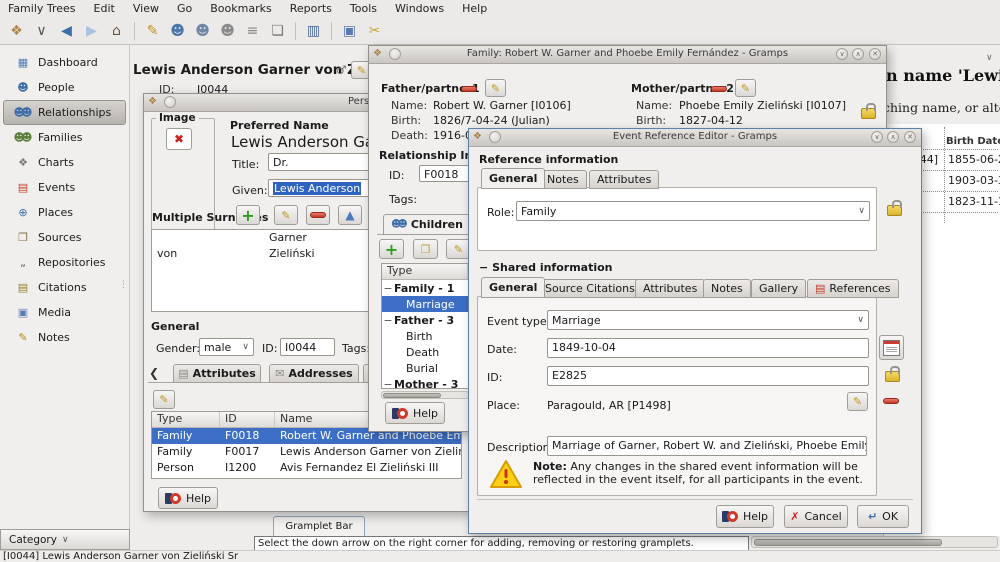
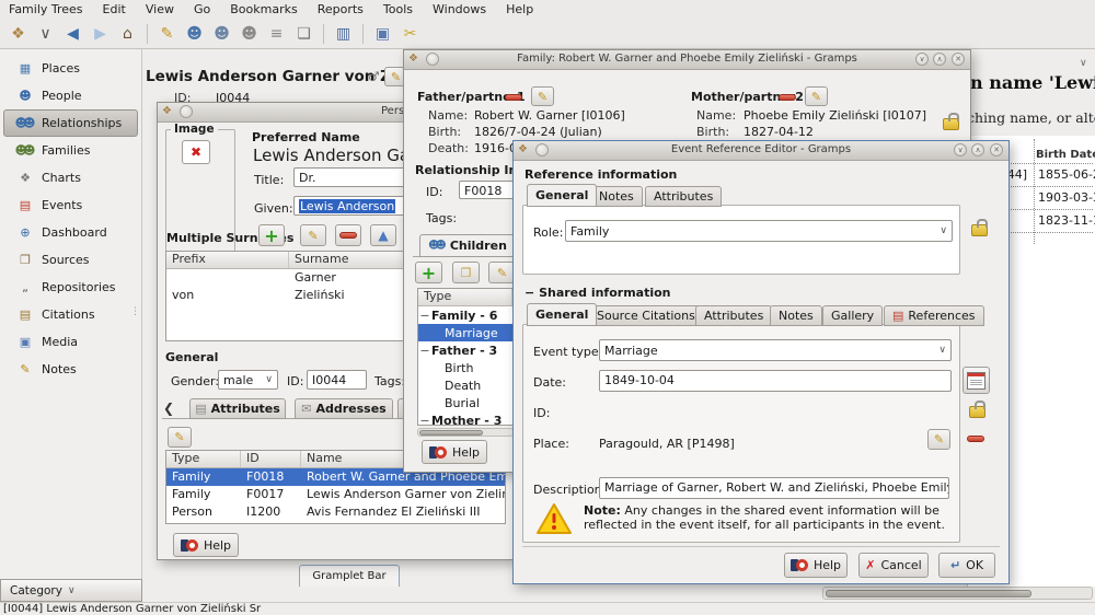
  Family Trees
  Edit
  View
  Go
  Bookmarks
  Reports
  Tools
  Windows
  Help
  ❖
  ∨
  ◀
  ▶
  ⌂
  ✎
  ☻
  ☻
  ☻
  ≡
  ❏
  ▥
  ▣
  ✂
  ▦
- Dashboard
+ Places
  ☻
  People
  ☻☻
  Relationships
  ☻☻
  Families
  ❖
  Charts
  ▤
  Events
  ⊕
- Places
+ Dashboard
  ❐
  Sources
  „
  Repositories
  ▤
  Citations
  ▣
  Media
  ✎
  Notes
  ⋮
  ♂
  ✎
  ID:
  I0044
  ∨
  n name 'Lew
  Birth Dat
  1855-06-
  1903-03-
  1823-11-
  Gramplet Bar
- Select the down arrow on the right corner for adding, removing or restoring gramplets.
  Category
  ∨
  [I0044] Lewis Anderson Garner von Zieliński Sr
  ❖
  Pers
  Image
  ✖
  Preferred Name
  Lewis Anderson G
  Title:
  Dr.
  Given:
  Lewis Anderson
  Multiple Surns
  +
  ✎
  ▲
+ Prefix
+ Surname
  Garner
  von
  Zieliński
  General
  Gender
  male
  ∨
  ID:
  I0044
  Tags
  ❮
  ✎
  Type
  ID
  Name
  Family
  F0018
  Family
  F0017
  Lewis Anderson Garner von Zieli
  Person
  I1200
  Avis Fernandez El Zieliński III
  Help
  ▤
  Attributes
  ✉
  Addresses
  ❖
- Family: Robert W. Garner and Phoebe Emily Fernández - Gramps
+ Family: Robert W. Garner and Phoebe Emily Zieliński - Gramps
  ∨
  ∧
  ✕
  Father/partn
  ✎
  Name:
  Robert W. Garner [I0106]
  Birth:
  1826/7-04-24 (Julian)
  Death:
  Mother/partn2
  ✎
  Name:
  Phoebe Emily Zieliński [I0107]
  Birth:
  1827-04-12
  ID:
  F0018
  Tags:
  ☻☻
  Children
  +
  ❐
  ✎
  Type
  −
- Family - 1
+ Family - 6
  Marriage
  −
  Father - 3
  Birth
  Death
  Burial
  −
  Mother - 3
  Help
  ❖
  Event Reference Editor - Gramps
  ∨
  ∧
  ✕
  Reference information
  Role:
  Family
  ∨
  − Shared information
  Event type
  Marriage
  ∨
  Date:
  1849-10-04
  ID:
- E2825
  Place:
  Paragould, AR [P1498]
  ✎
  Descriptio
  Marriage of Garner, Robert W. and Zieliński, Phoebe Emil
  Note: Any changes in the shared event information will be reflected in the event itself, for all participants in the event.
  Help
  ✗
  Cancel
  ↵
  OK
  General
  Notes
  Attributes
  General
  Source Citations
  Attributes
  Notes
  Gallery
  ▤
  References
